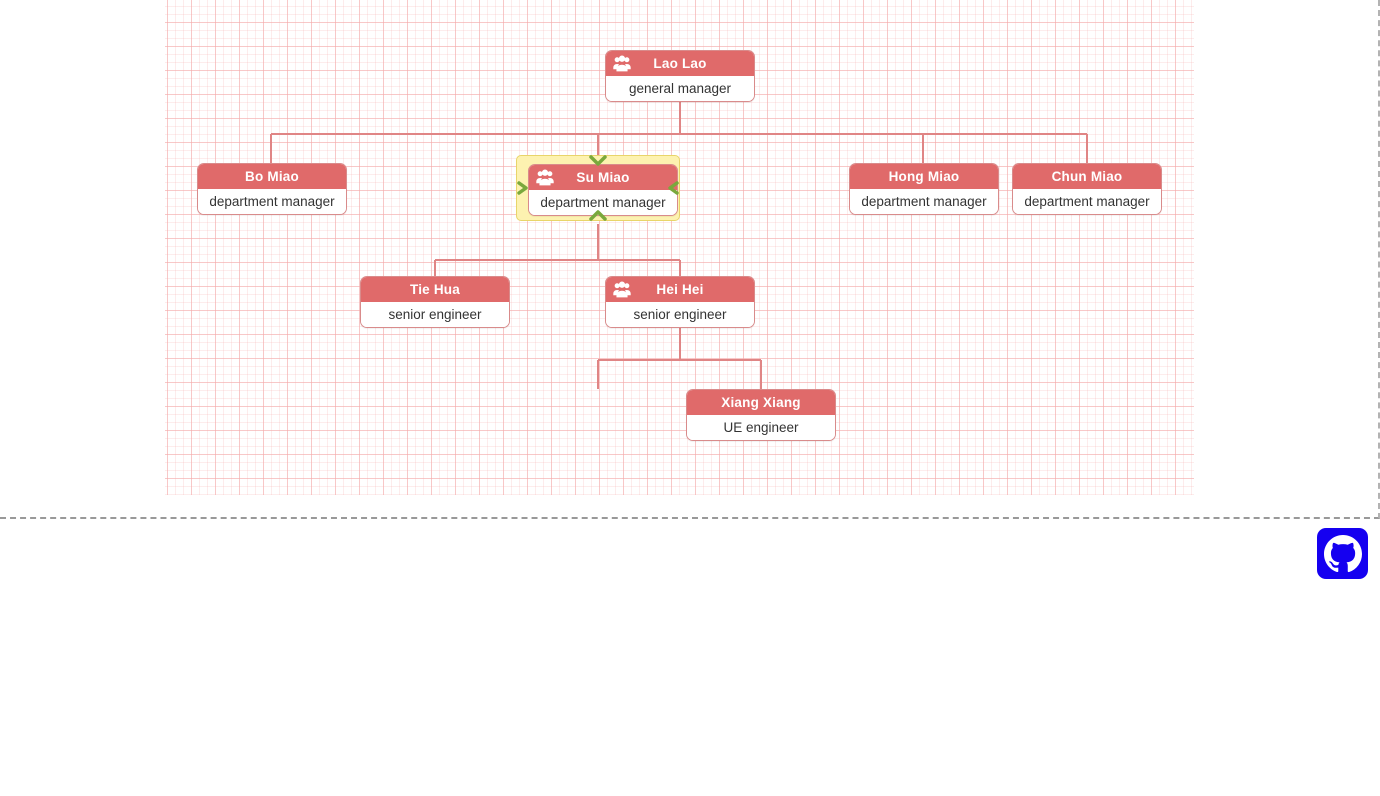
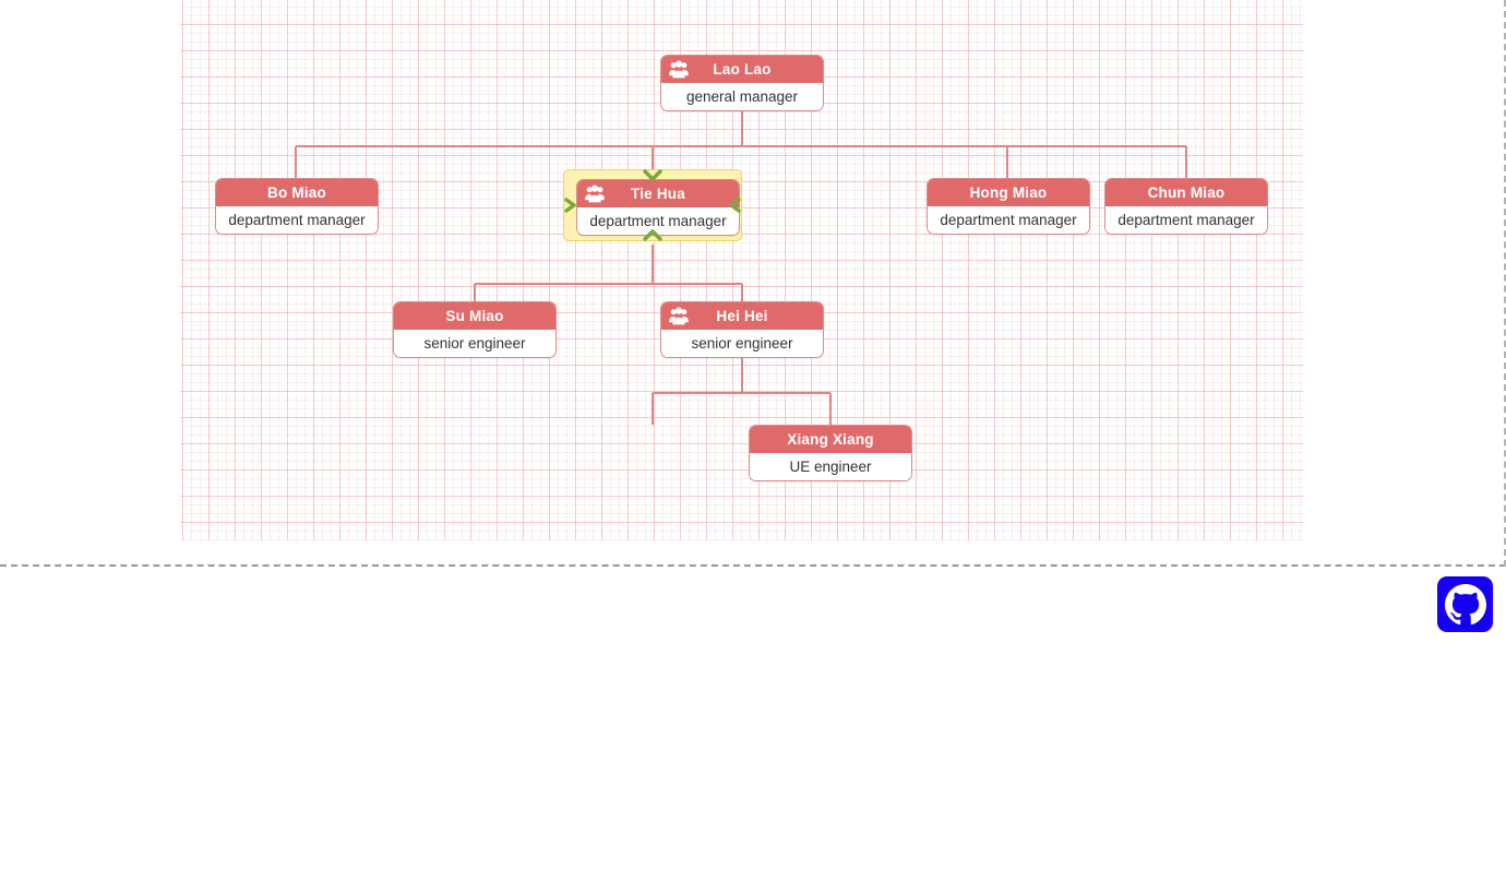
  Lao Lao
  general manager
  Bo Miao
  department manager
- Su Miao
+ Tie Hua
  department manager
  Hong Miao
  department manager
  Chun Miao
  department manager
- Tie Hua
+ Su Miao
  senior engineer
  Hei Hei
  senior engineer
  Xiang Xiang
  UE engineer
